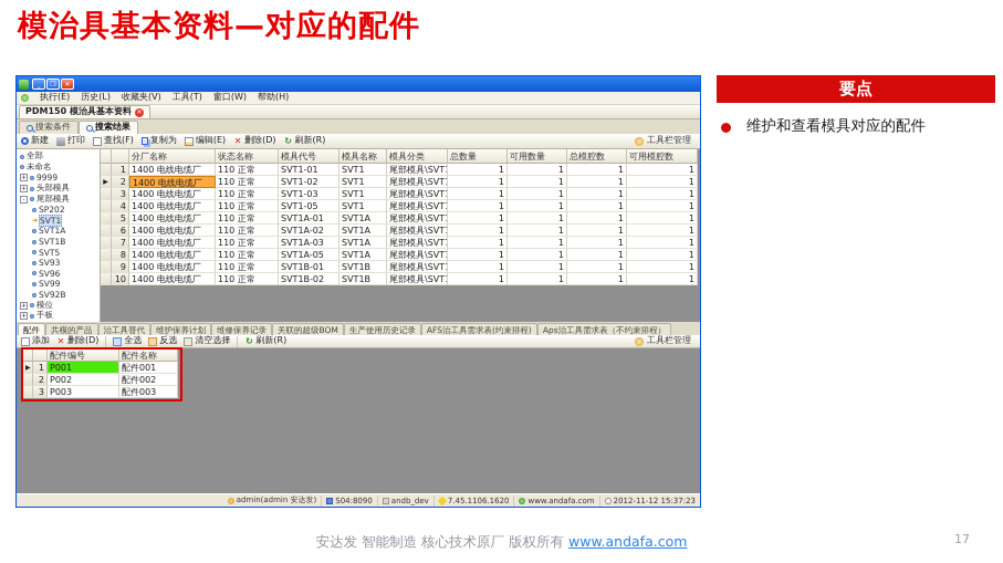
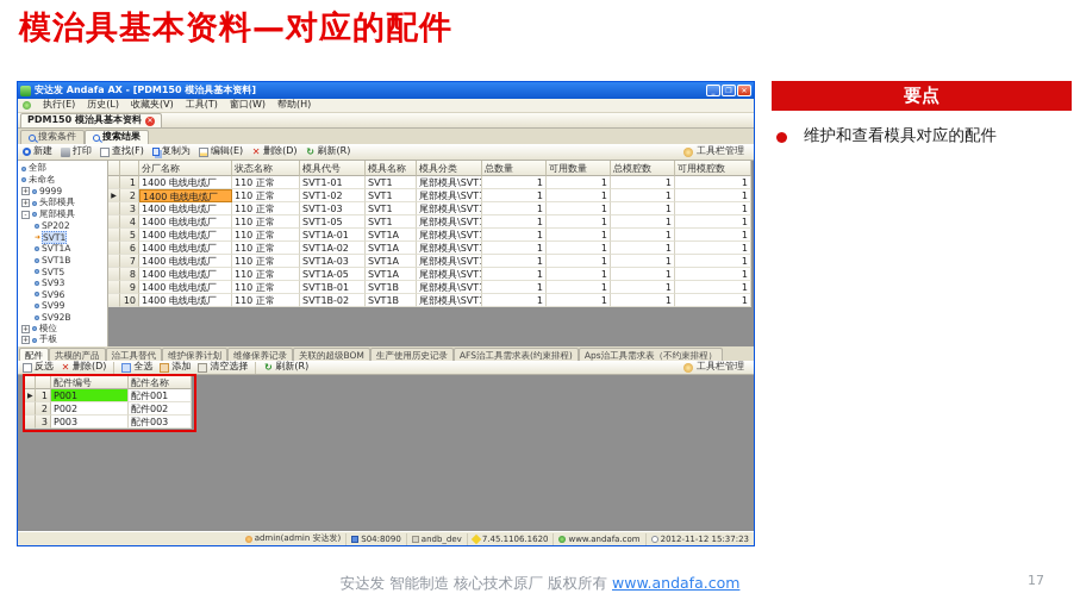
  模治具基本资料—对应的配件
  要点
  维护和查看模具对应的配件
  安达发 智能制造 核心技术原厂 版权所有 www.andafa.com
  17
+ 安达发 Andafa AX - [PDM150 模治具基本资料]
  执行(E)
  历史(L)
  收藏夹(V)
  工具(T)
  窗口(W)
  帮助(H)
  PDM150 模治具基本资料
  搜索条件
  搜索结果
  新建
  打印
  查找(F)
  复制为
  编辑(E)
  ✕
  删除(D)
  ↻
  刷新(R)
  工具栏管理
  全部
  未命名
  9999
  头部模具
  尾部模具
  SP202
  SVT1
  SVT1A
  SVT1B
  SVT5
  SV93
  SV96
  SV99
  SV92B
  模位
  手板
  分厂名称
  状态名称
  模具代号
  模具名称
  模具分类
  总数量
  可用数量
  总模腔数
  可用模腔数
  1
  1400 电线电缆厂
  110 正常
  SVT1-01
  SVT1
  尾部模具\SVT
  1
  1
  1
  1
  2
  1400 电线电缆厂
  110 正常
  SVT1-02
  SVT1
  尾部模具\SVT
  1
  1
  1
  1
  3
  1400 电线电缆厂
  110 正常
  SVT1-03
  SVT1
  尾部模具\SVT
  1
  1
  1
  1
  4
  1400 电线电缆厂
  110 正常
  SVT1-05
  SVT1
  尾部模具\SVT
  1
  1
  1
  1
  5
  1400 电线电缆厂
  110 正常
  SVT1A-01
  SVT1A
  尾部模具\SVT
  1
  1
  1
  1
  6
  1400 电线电缆厂
  110 正常
  SVT1A-02
  SVT1A
  尾部模具\SVT
  1
  1
  1
  1
  7
  1400 电线电缆厂
  110 正常
  SVT1A-03
  SVT1A
  尾部模具\SVT
  1
  1
  1
  1
  8
  1400 电线电缆厂
  110 正常
  SVT1A-05
  SVT1A
  尾部模具\SVT
  1
  1
  1
  1
  9
  1400 电线电缆厂
  110 正常
  SVT1B-01
  SVT1B
  尾部模具\SVT
  1
  1
  1
  1
  10
  1400 电线电缆厂
  110 正常
  SVT1B-02
  SVT1B
  尾部模具\SVT
  1
  1
  1
  1
  配件
  共模的产品
  治工具替代
  维护保养计划
  维修保养记录
  关联的超级BOM
  生产使用历史记录
  AFS治工具需求表(约束排程)
  Aps治工具需求表（不约束排程）
- 添加
+ 反选
  ✕
  删除(D)
  全选
- 反选
+ 添加
  清空选择
  ↻
  刷新(R)
  工具栏管理
  配件编号
  配件名称
  1
  P001
  配件001
  2
  P002
  配件002
  3
  P003
  配件003
  admin(admin 安达发)
  S04:8090
  andb_dev
  7.45.1106.1620
  www.andafa.com
  2012-11-12 15:37:23
